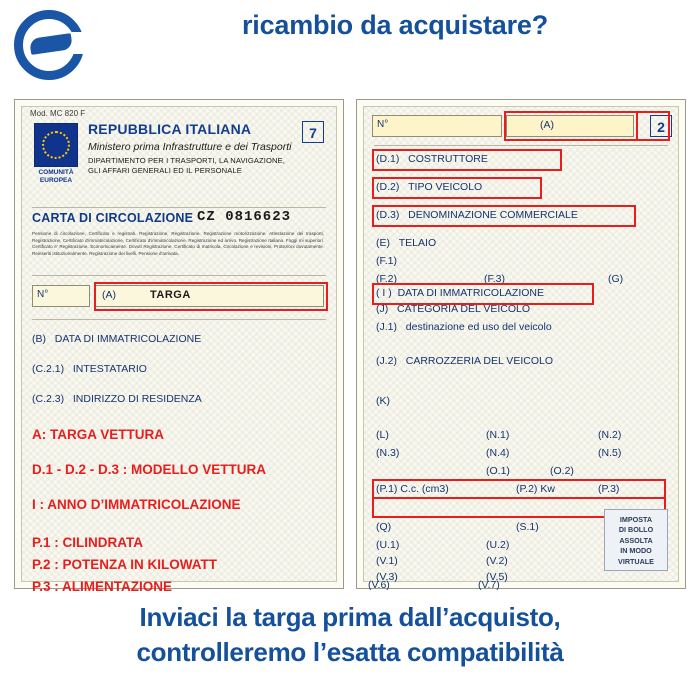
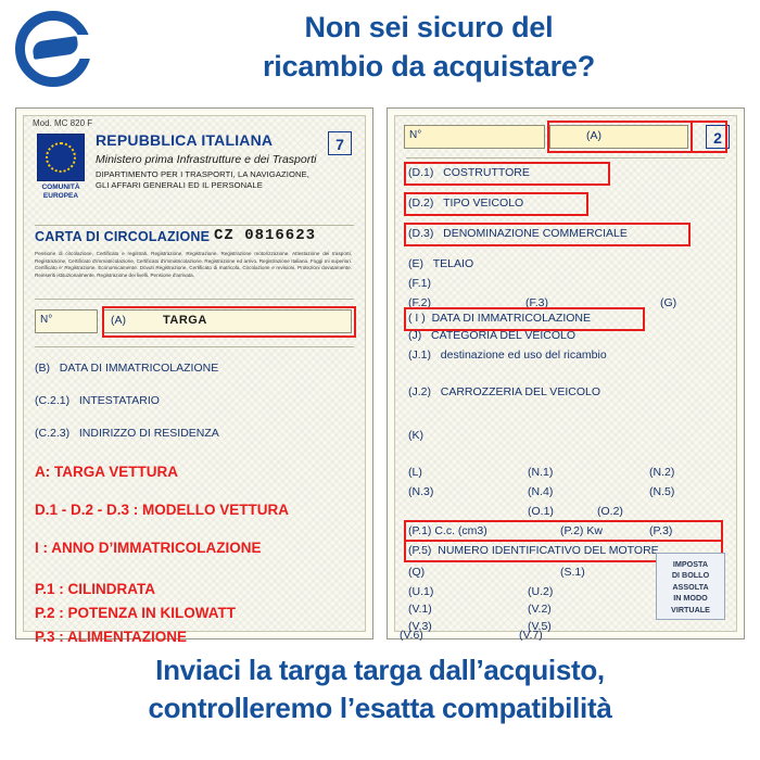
+ Non sei sicuro del
  ricambio da acquistare?
  Mod. MC 820 F
  REPUBBLICA ITALIANA
  Ministero prima Infrastrutture e dei Trasporti
  DIPARTIMENTO PER I TRASPORTI, LA NAVIGAZIONE,
  GLI AFFARI GENERALI ED IL PERSONALE
  7
  CARTA DI CIRCOLAZIONE
  CZ 0816623
  N°
  (A)
  TARGA
  (B) DATA DI IMMATRICOLAZIONE
  (C.2.1) INTESTATARIO
  (C.2.3) INDIRIZZO DI RESIDENZA
  A: TARGA VETTURA
  D.1 - D.2 - D.3 : MODELLO VETTURA
  I : ANNO D’IMMATRICOLAZIONE
  P.1 : CILINDRATA
  P.2 : POTENZA IN KILOWATT
  P.3 : ALIMENTAZIONE
  N°
  (A)
  2
  (D.1) COSTRUTTORE
  (D.2) TIPO VEICOLO
  (D.3) DENOMINAZIONE COMMERCIALE
  (E) TELAIO
  (F.1)
  (F.2)
  (F.3)
  (G)
  ( I ) DATA DI IMMATRICOLAZIONE
  (J) CATEGORIA DEL VEICOLO
- (J.1) destinazione ed uso del veicolo
+ (J.1) destinazione ed uso del ricambio
  (J.2) CARROZZERIA DEL VEICOLO
  (K)
  (L)
  (N.1)
  (N.2)
  (N.3)
  (N.4)
  (N.5)
  (O.1)
  (O.2)
  (P.1) C.c. (cm3)
  (P.2) Kw
  (P.3)
+ (P.5) NUMERO IDENTIFICATIVO DEL MOTORE
  (Q)
  (S.1)
  (U.1)
  (U.2)
  (V.1)
  (V.2)
  (V.3)
  (V.5)
  IMPOSTA
  DI BOLLO
  ASSOLTA
  IN MODO
  VIRTUALE
  (V.6)
  (V.7)
- Inviaci la targa prima dall’acquisto,
+ Inviaci la targa targa dall’acquisto,
  controlleremo l’esatta compatibilità
